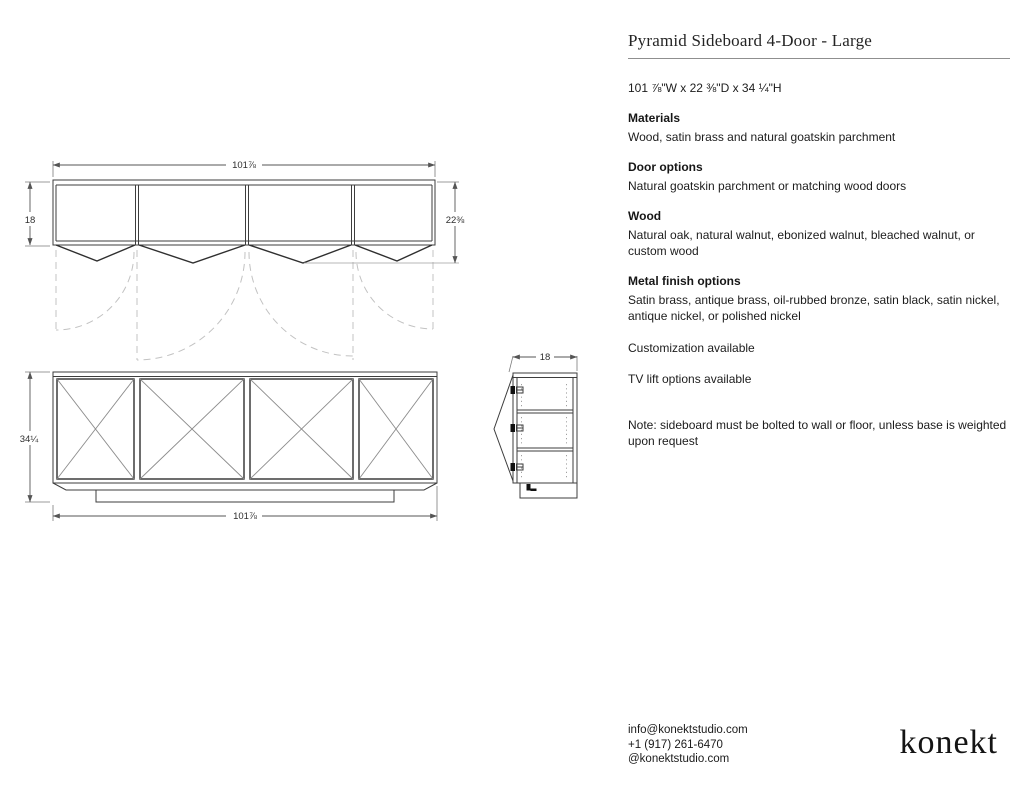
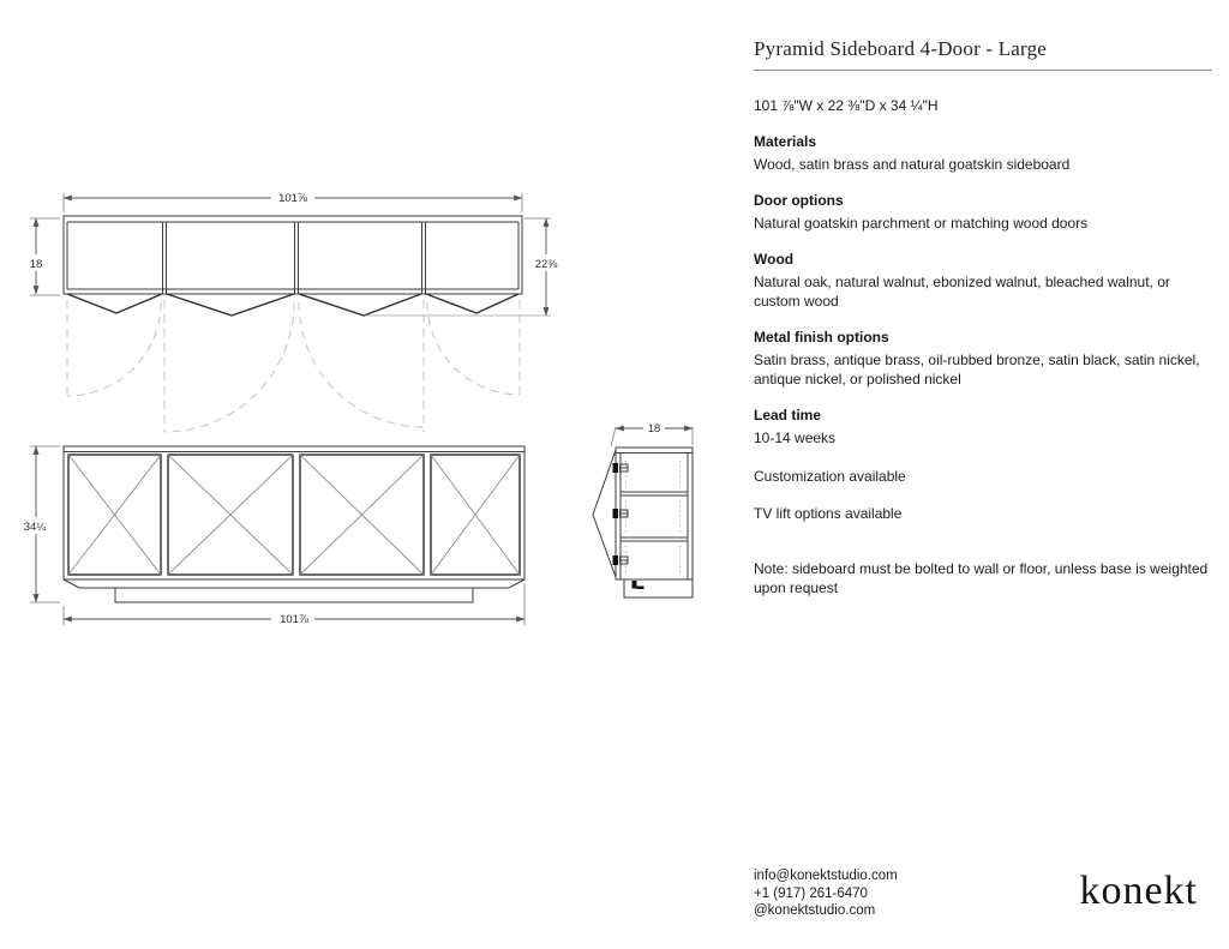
  101⅞
  18
  22⅜
  34¼
  101⅞
  18
  Pyramid Sideboard 4-Door - Large
  101 ⅞"W x 22 ⅜"D x 34 ¼"H
  Materials
- Wood, satin brass and natural goatskin parchment
+ Wood, satin brass and natural goatskin sideboard
  Door options
  Natural goatskin parchment or matching wood doors
  Wood
  Natural oak, natural walnut, ebonized walnut, bleached walnut, or custom wood
  Metal finish options
  Satin brass, antique brass, oil-rubbed bronze, satin black, satin nickel, antique nickel, or polished nickel
+ Lead time
+ 10-14 weeks
  Customization available
  TV lift options available
  Note: sideboard must be bolted to wall or floor, unless base is weighted upon request
  info@konektstudio.com
  +1 (917) 261-6470
  @konektstudio.com
  konekt
